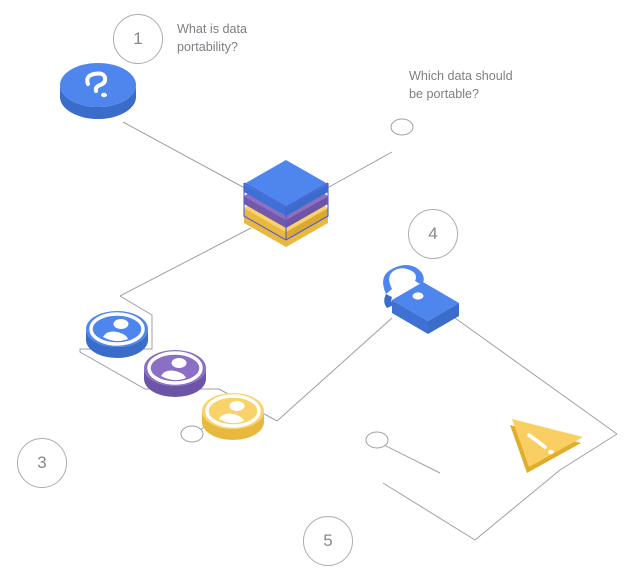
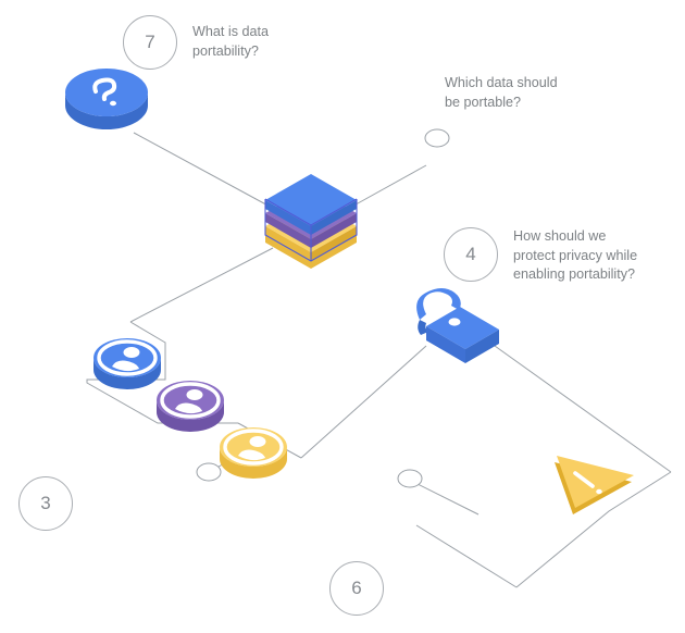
- 1
+ 7
  What is data
  portability?
  Which data should
  be portable?
  4
+ How should we
+ protect privacy while
+ enabling portability?
  3
- 5
+ 6
